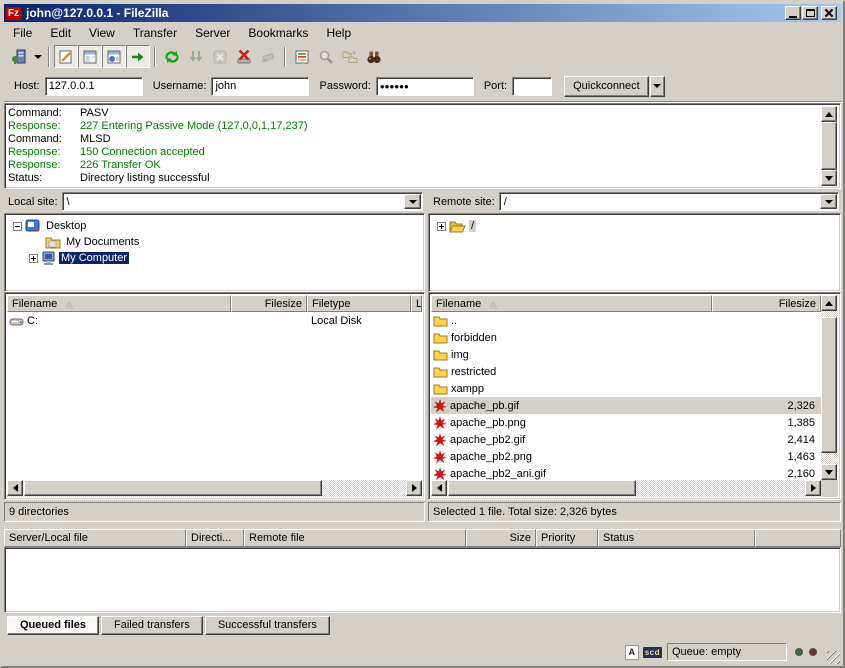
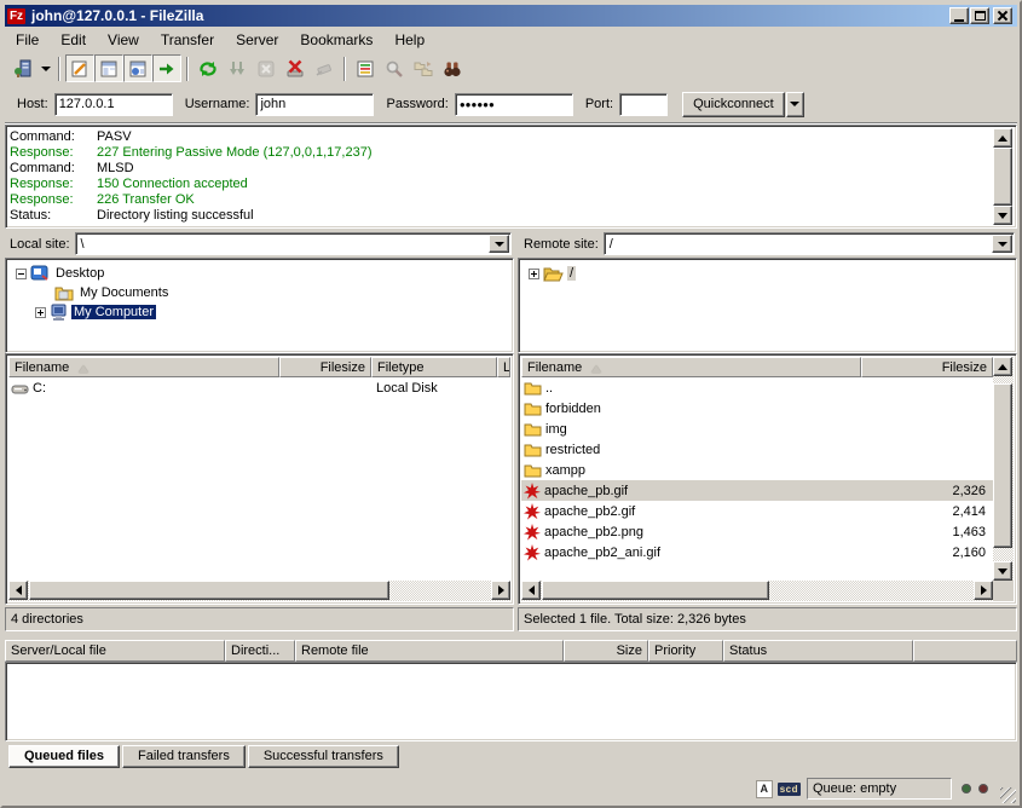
  Fz
  john@127.0.0.1 - FileZilla
  File
  Edit
  View
  Transfer
  Server
  Bookmarks
  Help
  Host:
  127.0.0.1
  Username:
  john
  Password:
  ●●●●●●
  Port:
  Quickconnect
  Command:
  PASV
  Response:
  227 Entering Passive Mode (127,0,0,1,17,237)
  Command:
  MLSD
  Response:
  150 Connection accepted
  Response:
  226 Transfer OK
  Status:
  Directory listing successful
  Local site:
  \
  Remote site:
  /
  Desktop
  My Documents
  My Computer
  /
  Filename
  Filesize
  Filetype
  L
  C:
  Local Disk
- 9 directories
+ 4 directories
  Filename
  Filesize
  ..
  forbidden
  img
  restricted
  xampp
  apache_pb.gif
  2,326
- apache_pb.png
- 1,385
  apache_pb2.gif
  2,414
  apache_pb2.png
  1,463
  apache_pb2_ani.gif
  2,160
  Selected 1 file. Total size: 2,326 bytes
  Server/Local file
  Directi...
  Remote file
  Size
  Priority
  Status
  Queued files
  Failed transfers
  Successful transfers
  A
  scd
  Queue: empty
